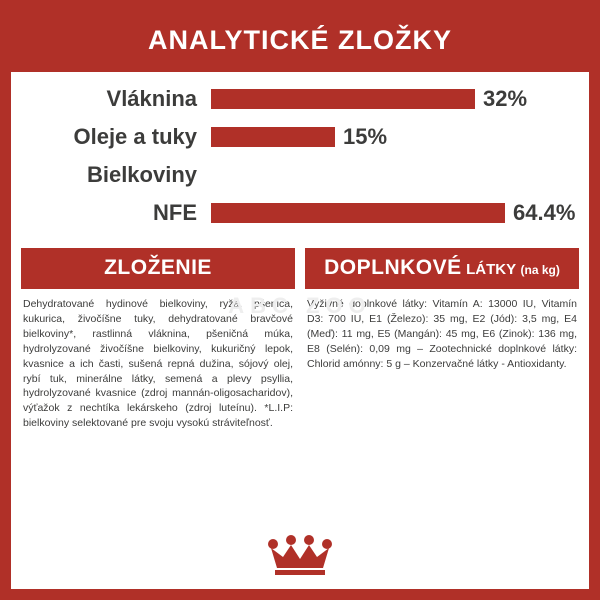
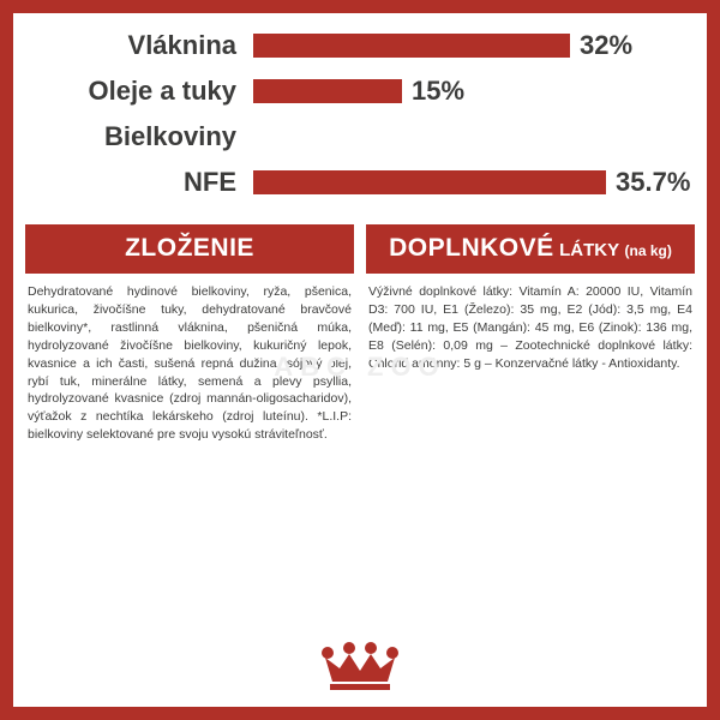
- ANALYTICKÉ ZLOŽKY
  Vláknina
  32%
  Oleje a tuky
  15%
  Bielkoviny
  NFE
- 64.4%
+ 35.7%
  ABC ZOO
  ZLOŽENIE
  Dehydratované hydinové bielkoviny, ryža, pšenica, kukurica, živočíšne tuky, dehydratované bravčové bielkoviny*, rastlinná vláknina, pšeničná múka, hydrolyzované živočíšne bielkoviny, kukuričný lepok, kvasnice a ich časti, sušená repná dužina, sójový olej, rybí tuk, minerálne látky, semená a plevy psyllia, hydrolyzované kvasnice (zdroj mannán-oligosacharidov), výťažok z nechtíka lekárskeho (zdroj luteínu). *L.I.P: bielkoviny selektované pre svoju vysokú stráviteľnosť.
  DOPLNKOVÉ LÁTKY (na kg)
- Výživné doplnkové látky: Vitamín A: 13000 IU, Vitamín D3: 700 IU, E1 (Železo): 35 mg, E2 (Jód): 3,5 mg, E4 (Meď): 11 mg, E5 (Mangán): 45 mg, E6 (Zinok): 136 mg, E8 (Selén): 0,09 mg – Zootechnické doplnkové látky: Chlorid amónny: 5 g – Konzervačné látky - Antioxidanty.
+ Výživné doplnkové látky: Vitamín A: 20000 IU, Vitamín D3: 700 IU, E1 (Železo): 35 mg, E2 (Jód): 3,5 mg, E4 (Meď): 11 mg, E5 (Mangán): 45 mg, E6 (Zinok): 136 mg, E8 (Selén): 0,09 mg – Zootechnické doplnkové látky: Chlorid amónny: 5 g – Konzervačné látky - Antioxidanty.
